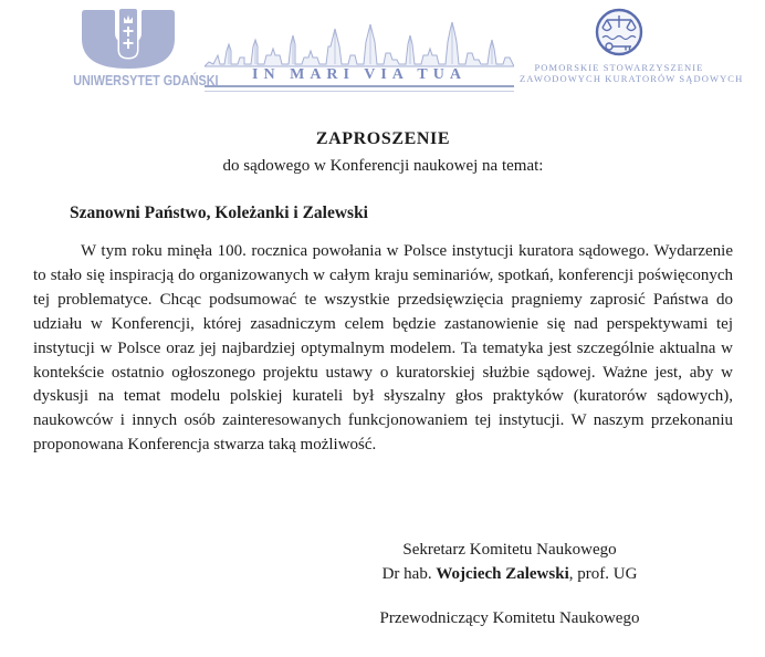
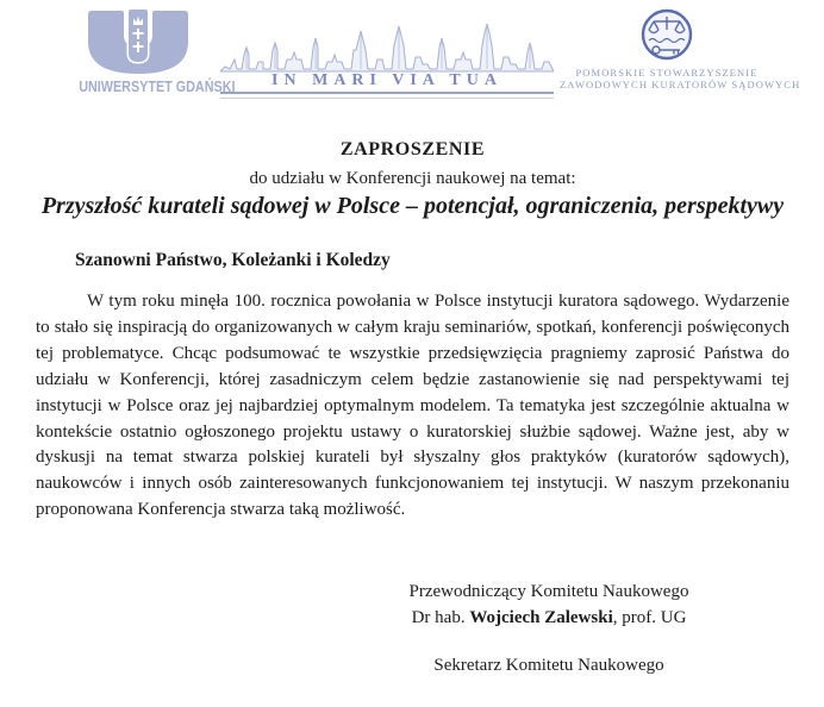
  UNIWERSYTET GDAŃS
  IN MARI VIA TUA
  POMORSKIE STOWARZYSZENIE
  ZAWODOWYCH KURATORÓW SĄDOWYCH
  ZAPROSZENIE
- do sądowego w Konferencji naukowej na temat:
+ do udziału w Konferencji naukowej na temat:
+ Przyszłość kurateli sądowej w Polsce – potencjał, ograniczenia, perspektywy
- Szanowni Państwo, Koleżanki i Zalewski
+ Szanowni Państwo, Koleżanki i Koledzy
- W tym roku minęła 100. rocznica powołania w Polsce instytucji kuratora sądowego. Wydarzenie to stało się inspiracją do organizowanych w całym kraju seminariów, spotkań, konferencji poświęconych tej problematyce. Chcąc podsumować te wszystkie przedsięwzięcia pragniemy zaprosić Państwa do udziału w Konferencji, której zasadniczym celem będzie zastanowienie się nad perspektywami tej instytucji w Polsce oraz jej najbardziej optymalnym modelem. Ta tematyka jest szczególnie aktualna w kontekście ostatnio ogłoszonego projektu ustawy o kuratorskiej służbie sądowej. Ważne jest, aby w dyskusji na temat modelu polskiej kurateli był słyszalny głos praktyków (kuratorów sądowych), naukowców i innych osób zainteresowanych funkcjonowaniem tej instytucji. W naszym przekonaniu proponowana Konferencja stwarza taką możliwość.
+ W tym roku minęła 100. rocznica powołania w Polsce instytucji kuratora sądowego. Wydarzenie to stało się inspiracją do organizowanych w całym kraju seminariów, spotkań, konferencji poświęconych tej problematyce. Chcąc podsumować te wszystkie przedsięwzięcia pragniemy zaprosić Państwa do udziału w Konferencji, której zasadniczym celem będzie zastanowienie się nad perspektywami tej instytucji w Polsce oraz jej najbardziej optymalnym modelem. Ta tematyka jest szczególnie aktualna w kontekście ostatnio ogłoszonego projektu ustawy o kuratorskiej służbie sądowej. Ważne jest, aby w dyskusji na temat stwarza polskiej kurateli był słyszalny głos praktyków (kuratorów sądowych), naukowców i innych osób zainteresowanych funkcjonowaniem tej instytucji. W naszym przekonaniu proponowana Konferencja stwarza taką możliwość.
- Sekretarz Komitetu Naukowego
+ Przewodniczący Komitetu Naukowego
  Dr hab. Wojciech Zalewski, prof. UG
- Przewodniczący Komitetu Naukowego
+ Sekretarz Komitetu Naukowego
